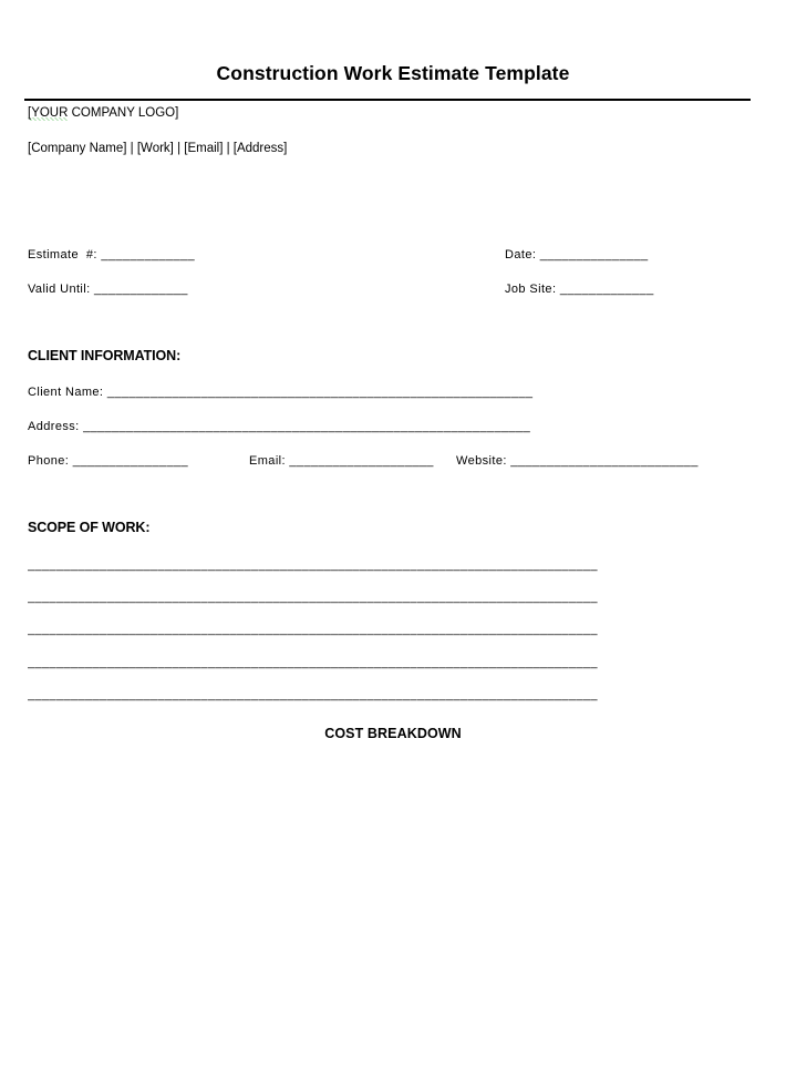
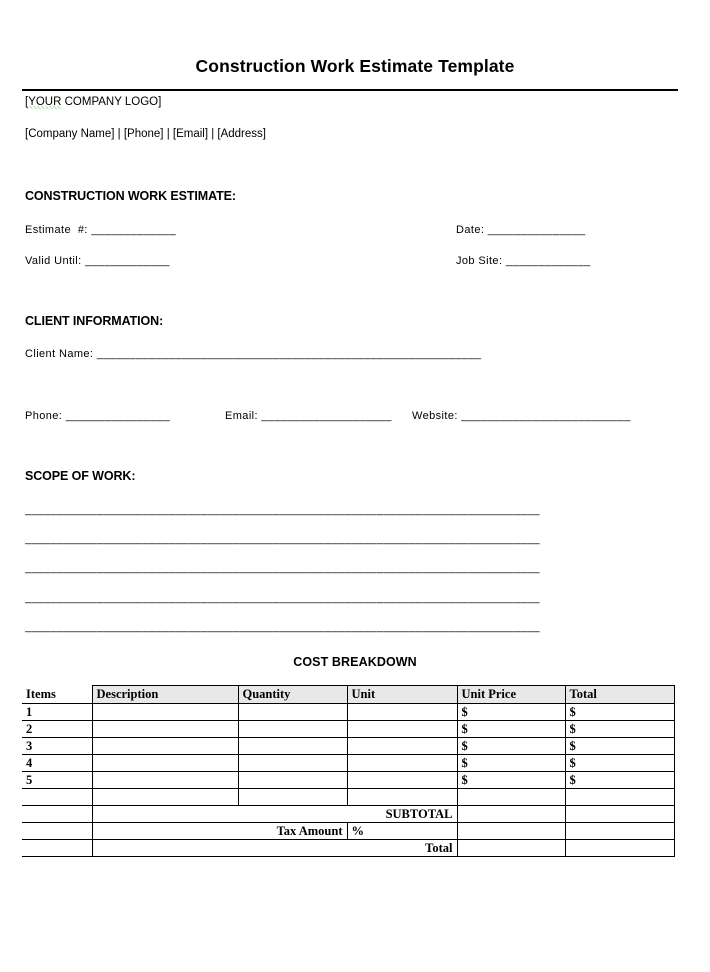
  Construction Work Estimate Template
  [YOUR COMPANY LOGO]
- [Company Name] | [Work] | [Email] | [Address]
+ [Company Name] | [Phone] | [Email] | [Address]
+ CONSTRUCTION WORK ESTIMATE:
  Estimate #: _____________
  Date: _______________
  Valid Until: _____________
  Job Site: _____________
  CLIENT INFORMATION:
  Client Name: ___________________________________________________________
- Address: ______________________________________________________________
  Phone: ________________
  Email: ____________________
  Website: __________________________
  SCOPE OF WORK:
  _______________________________________________________________________________
  _______________________________________________________________________________
  _______________________________________________________________________________
  _______________________________________________________________________________
  _______________________________________________________________________________
  COST BREAKDOWN
+ Items	Description	Quantity	Unit	Unit Price	Total
+ 1				$	$
+ 2				$	$
+ 3				$	$
+ 4				$	$
+ 5				$	$
+ 	SUBTOTAL
+ 	Tax Amount	%
+ 	Total
